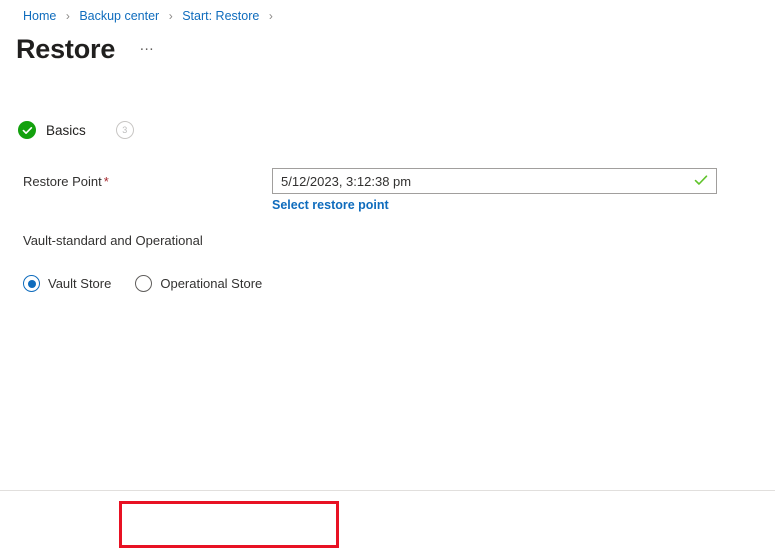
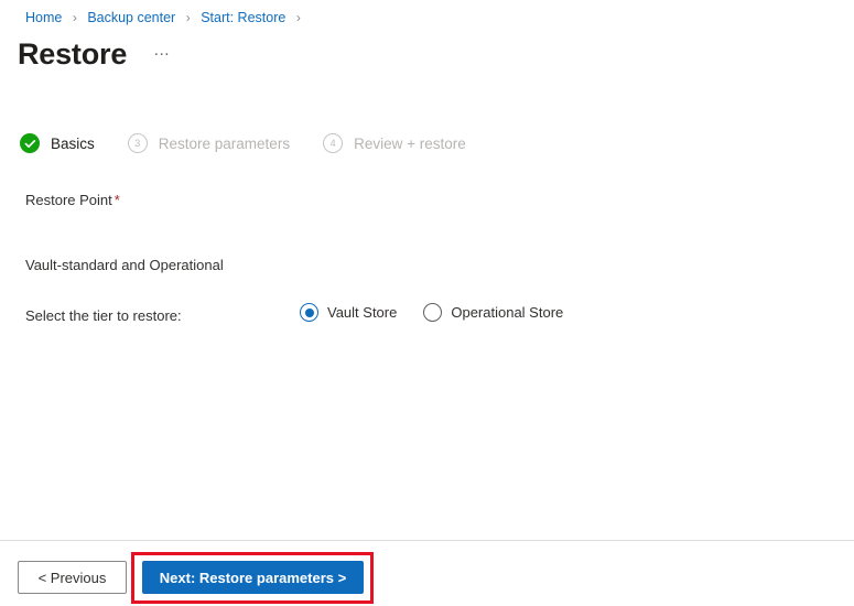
  Home › Backup center › Start: Restore ›
  Restore
  …
  Basics
  3
+ Restore parameters
+ 4
+ Review + restore
  Restore Point *
- 5/12/2023, 3:12:38 pm
- Select restore point
  Vault-standard and Operational
+ Select the tier to restore:
  Vault Store
  Operational Store
+ < Previous
+ Next: Restore parameters >
